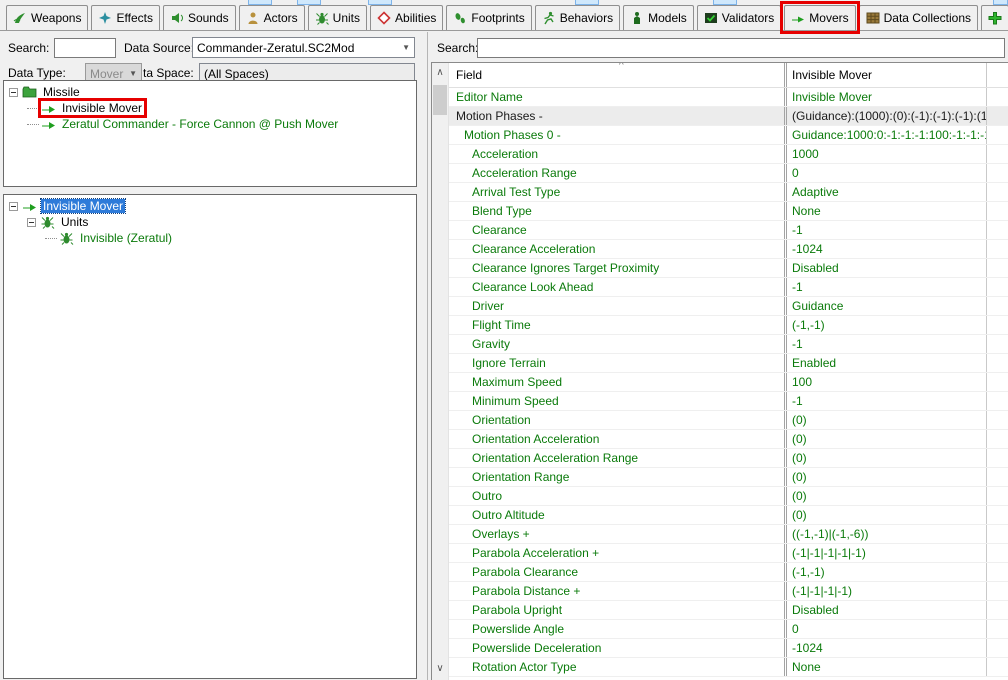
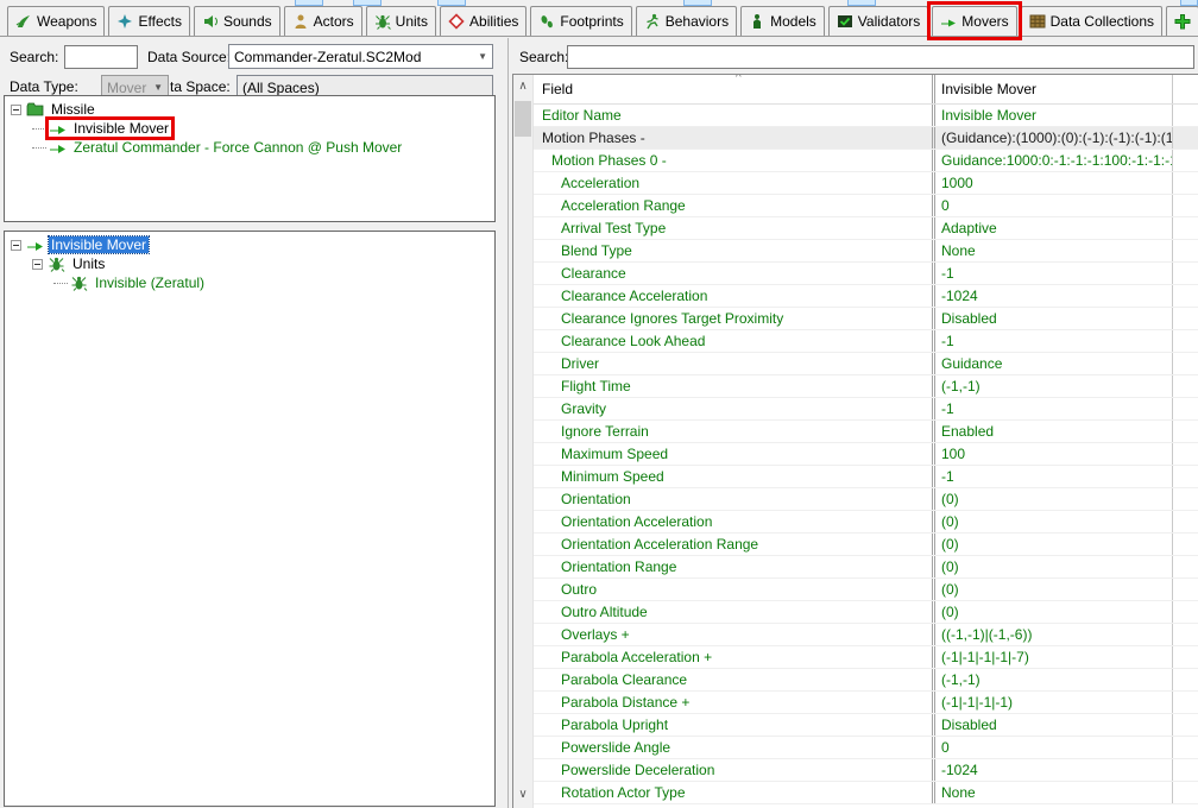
  Weapons
  Effects
  Sounds
  Actors
  Units
  Abilities
  Footprints
  Behaviors
  Models
  Validators
  Movers
  Data Collections
  Search:
  Data Source
  Commander-Zeratul.SC2Mod
  ▼
  Data Type:
  Mover
  ▼
  ta Space:
  (All Spaces)
  Missile
  Invisible Mover
  Zeratul Commander - Force Cannon @ Push Mover
  Invisible Mover
  Units
  Invisible (Zeratul)
  Search
  ∧
  ∨
  Field
  Invisible Mover
  ^
  Editor Name
  Invisible Mover
  Motion Phases -
  (Guidance):(1000):(0):(-1):(-1):(-1):(1
  Motion Phases 0 -
  Guidance:1000:0:-1:-1:-1:100:-1:-1:-
  Acceleration
  1000
  Acceleration Range
  0
  Arrival Test Type
  Adaptive
  Blend Type
  None
  Clearance
  -1
  Clearance Acceleration
  -1024
  Clearance Ignores Target Proximity
  Disabled
  Clearance Look Ahead
  -1
  Driver
  Guidance
  Flight Time
  (-1,-1)
  Gravity
  -1
  Ignore Terrain
  Enabled
  Maximum Speed
  100
  Minimum Speed
  -1
  Orientation
  (0)
  Orientation Acceleration
  (0)
  Orientation Acceleration Range
  (0)
  Orientation Range
  (0)
  Outro
  (0)
  Outro Altitude
  (0)
  Overlays +
  ((-1,-1)|(-1,-6))
  Parabola Acceleration +
- (-1|-1|-1|-1|-1)
+ (-1|-1|-1|-1|-7)
  Parabola Clearance
  (-1,-1)
  Parabola Distance +
  (-1|-1|-1|-1)
  Parabola Upright
  Disabled
  Powerslide Angle
  0
  Powerslide Deceleration
  -1024
  Rotation Actor Type
  None
